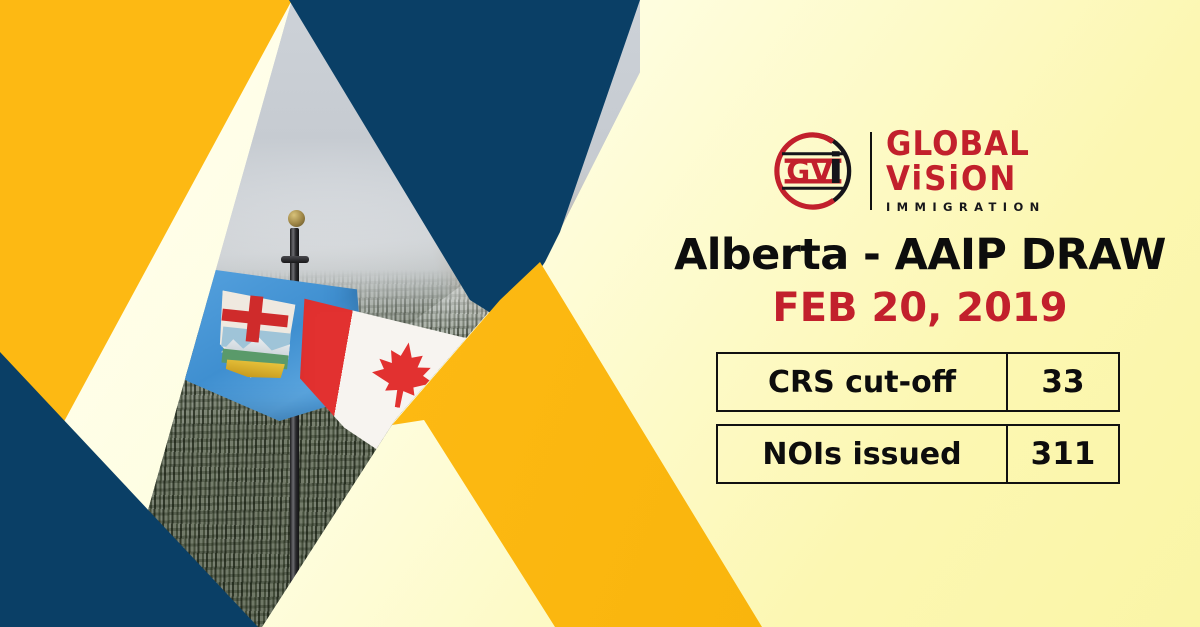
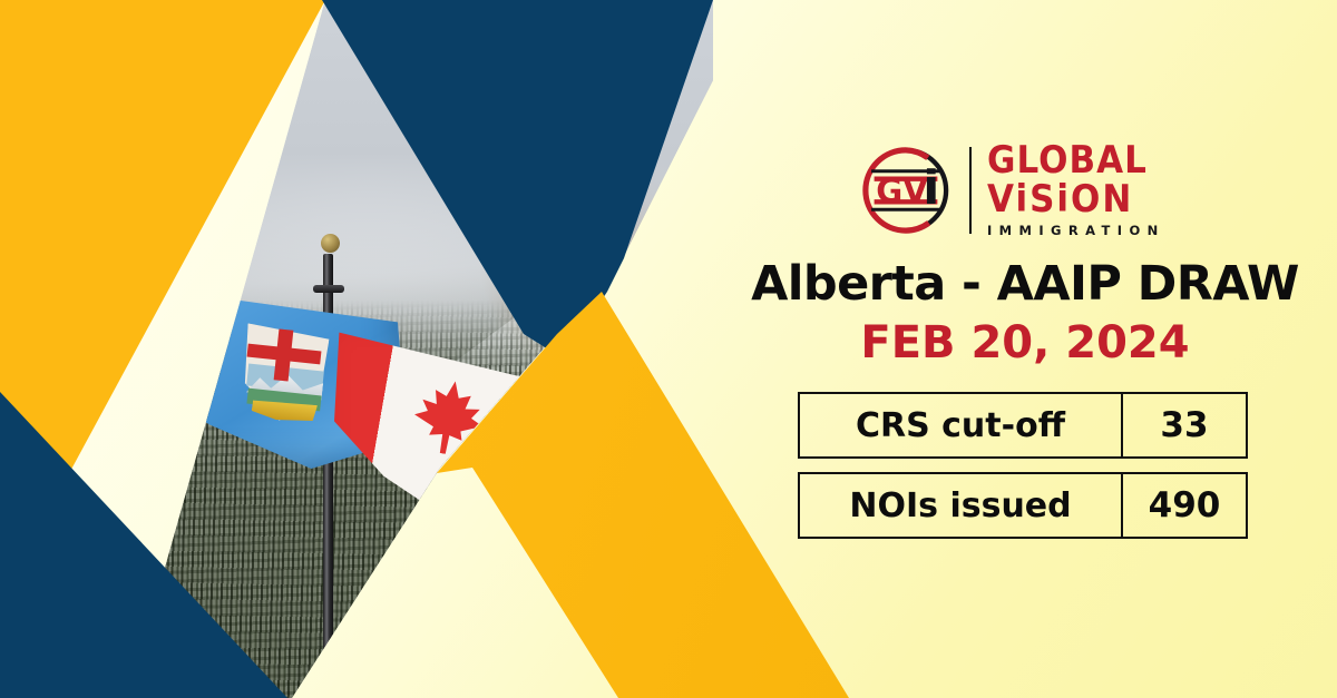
  GV
  GLOBAL
  ViSiON
  IMMIGRATION
  Alberta - AAIP DRAW
- FEB 20, 2019
+ FEB 20, 2024
  CRS cut-off
  33
  NOIs issued
- 311
+ 490
